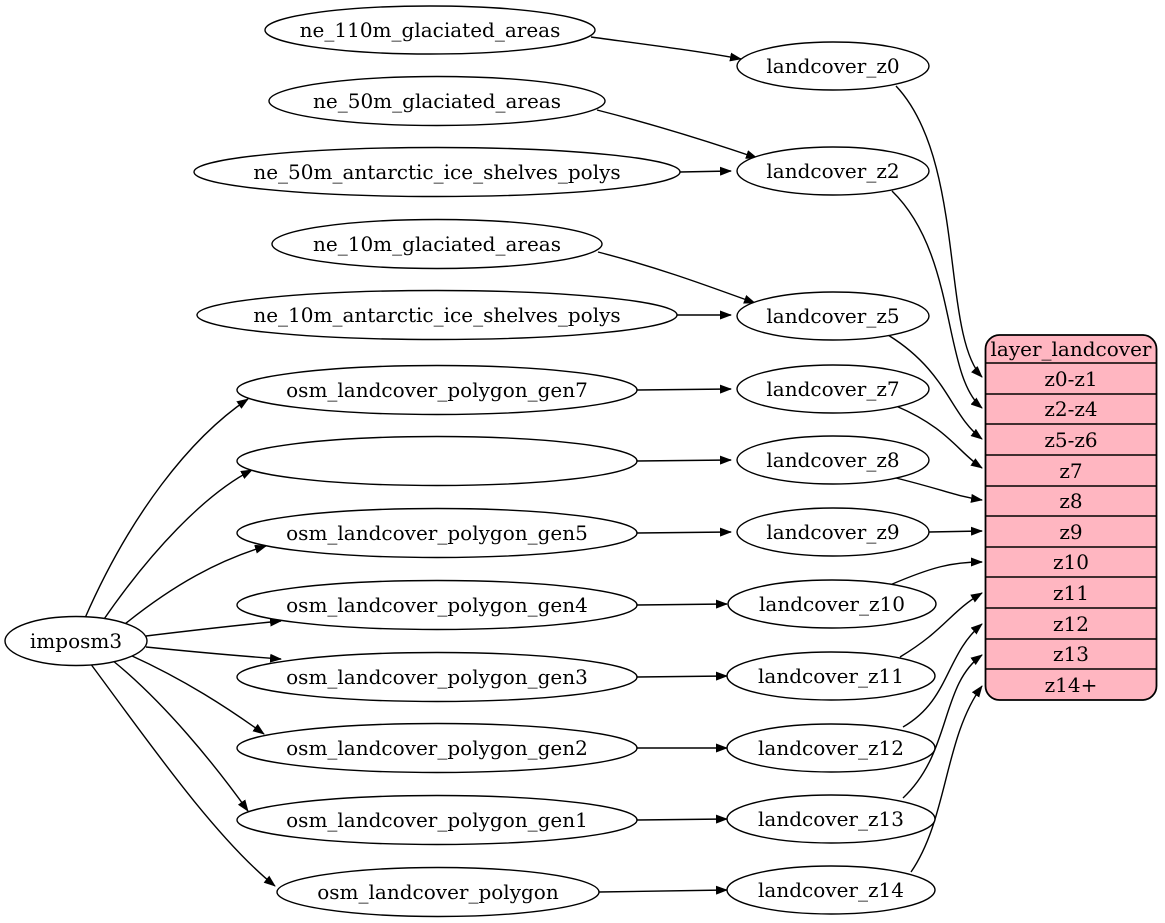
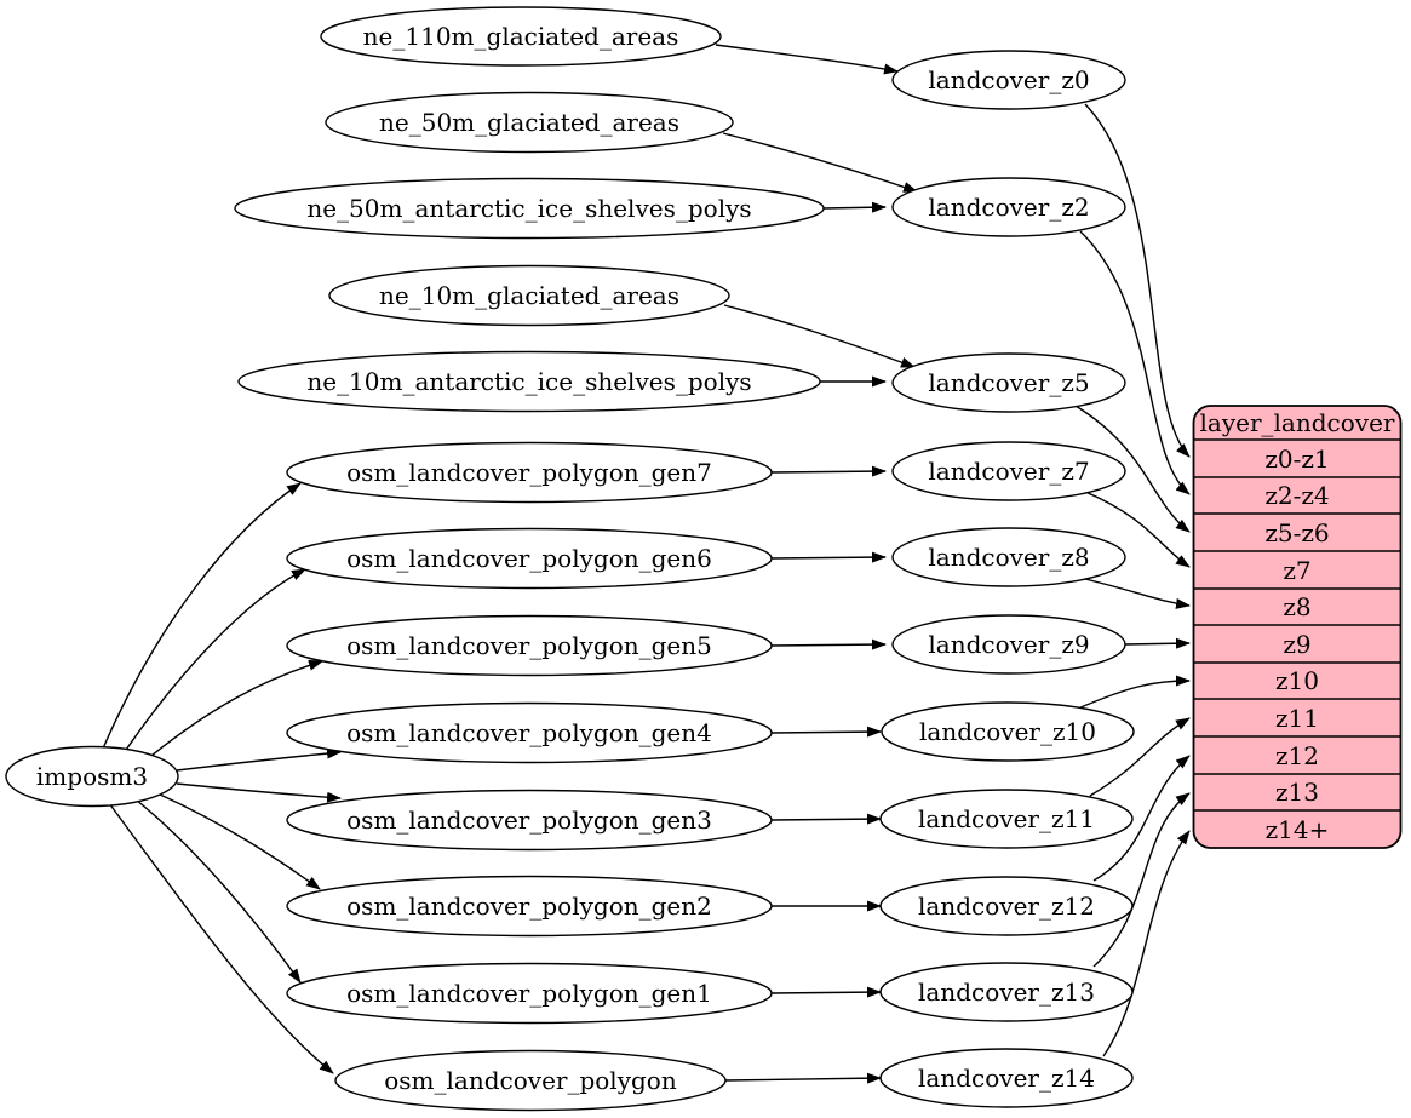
  imposm3
  ne_110m_glaciated_areas
  ne_50m_glaciated_areas
  ne_50m_antarctic_ice_shelves_polys
  ne_10m_glaciated_areas
  ne_10m_antarctic_ice_shelves_polys
  osm_landcover_polygon_gen7
+ osm_landcover_polygon_gen6
  osm_landcover_polygon_gen5
  osm_landcover_polygon_gen4
  osm_landcover_polygon_gen3
  osm_landcover_polygon_gen2
  osm_landcover_polygon_gen1
  osm_landcover_polygon
  landcover_z0
  landcover_z2
  landcover_z5
  landcover_z7
  landcover_z8
  landcover_z9
  landcover_z10
  landcover_z11
  landcover_z12
  landcover_z13
  landcover_z14
  layer_landcover
  z0-z1
  z2-z4
  z5-z6
  z7
  z8
  z9
  z10
  z11
  z12
  z13
  z14+
